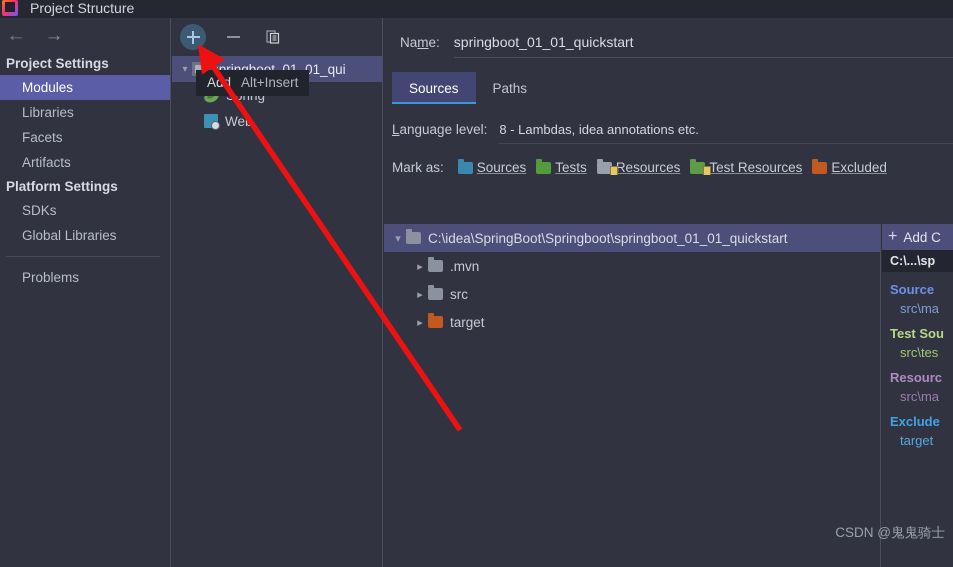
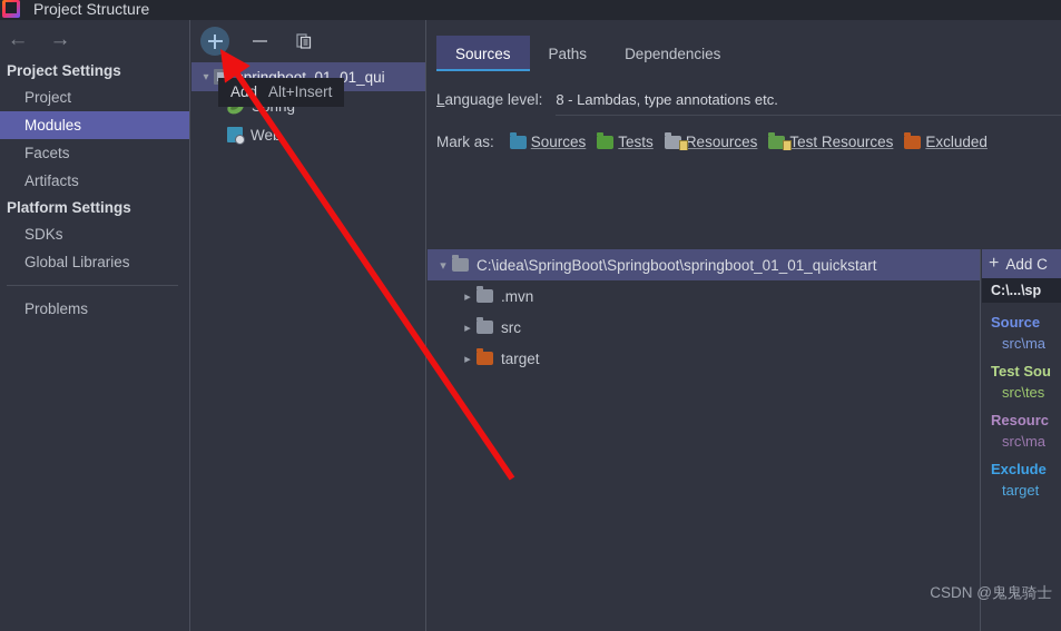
  Project Structure
  ←
  →
  Project Settings
+ Project
  Modules
- Libraries
  Facets
  Artifacts
  Platform Settings
  SDKs
  Global Libraries
  Problems
  ▾
  pringboot_01_01_qui
  Alt+Insert
- Name:
- springboot_01_01_quickstart
  Sources
  Paths
+ Dependencies
  Language level:
- 8 - Lambdas, idea annotations etc.
+ 8 - Lambdas, type annotations etc.
  Mark as:
  Sources
  Tests
  Resources
  Test Resources
  Excluded
  ▾
  C:\idea\SpringBoot\Springboot\springboot_01_01_quickstart
  ▸
  .mvn
  ▸
  src
  ▸
  target
  +
  Add C
  C:\...\sp
  Source
  src\ma
  Test Sou
  src\tes
  Resourc
  src\ma
  Exclude
  target
  CSDN @鬼鬼骑士
